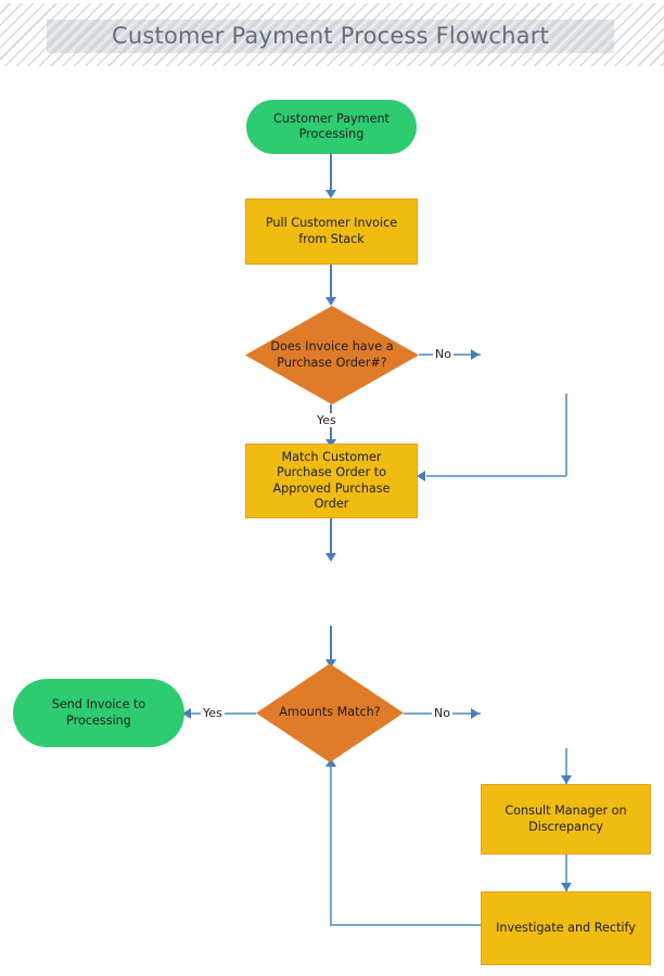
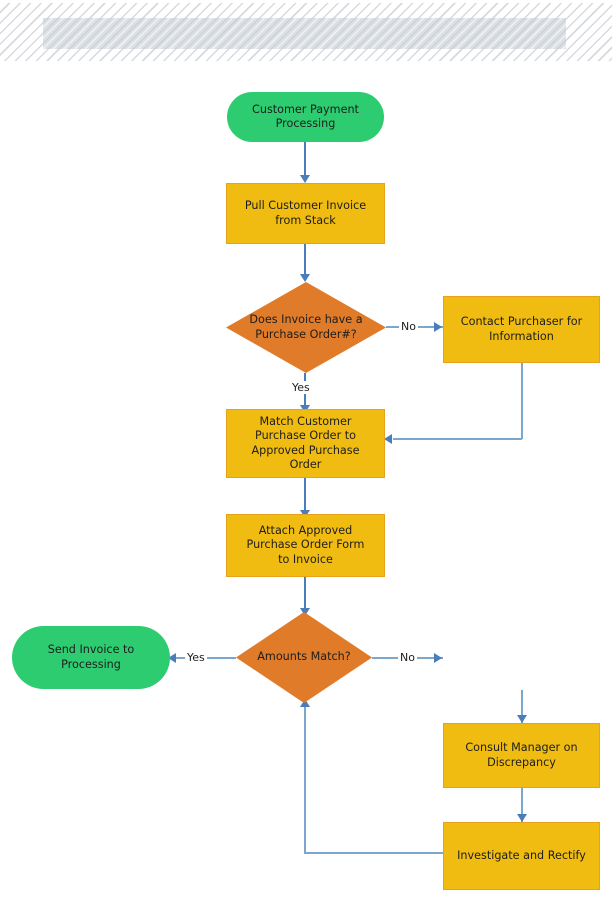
- Customer Payment Process Flowchart
  contact purchaser -->
  No
  match PO -->
  Yes
  send invoice -->
  Yes
  discrepancy merit -->
  No
  Customer Payment
  Processing
  Pull Customer Invoice
  from Stack
  Does Invoice have a
  Purchase Order#?
+ Contact Purchaser for
+ Information
  Match Customer
  Purchase Order to
  Approved Purchase
  Order
+ Attach Approved
+ Purchase Order Form
+ to Invoice
  Amounts Match?
  Send Invoice to
  Processing
  Consult Manager on
  Discrepancy
  Investigate and Rectify
